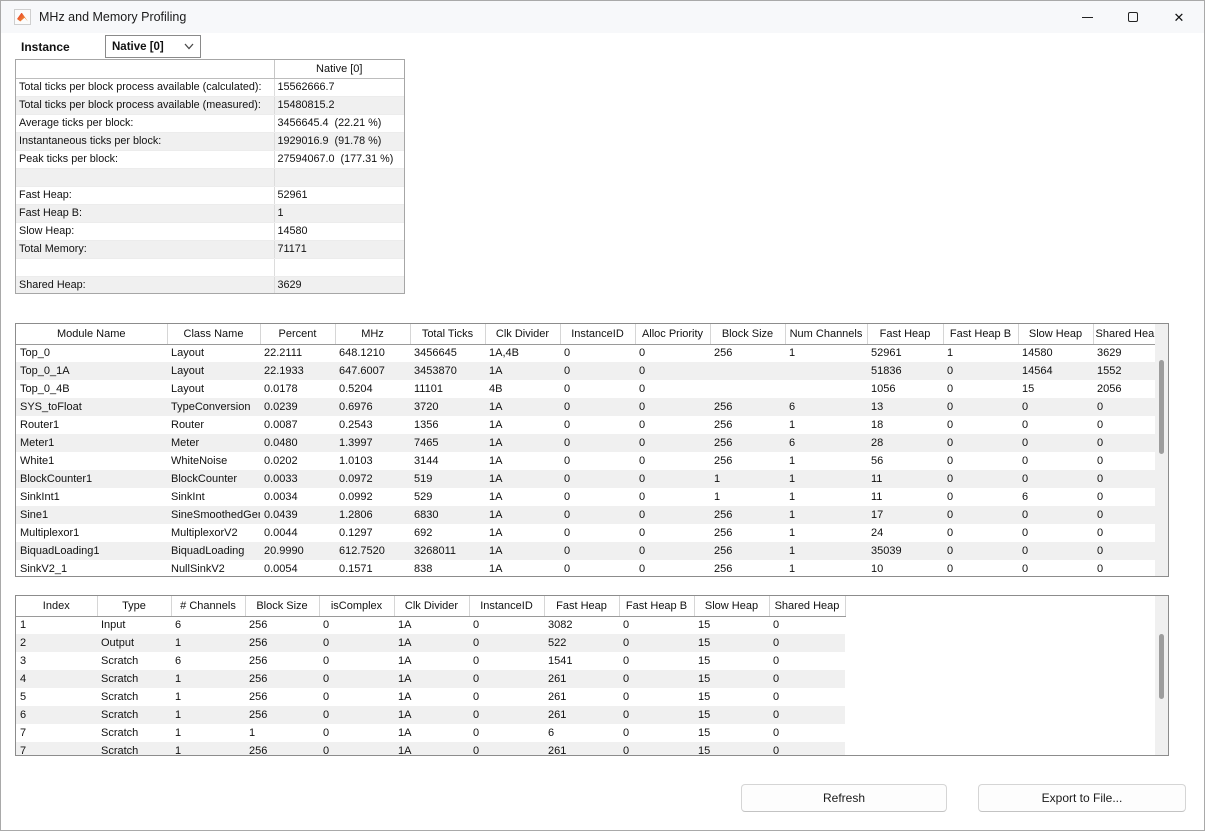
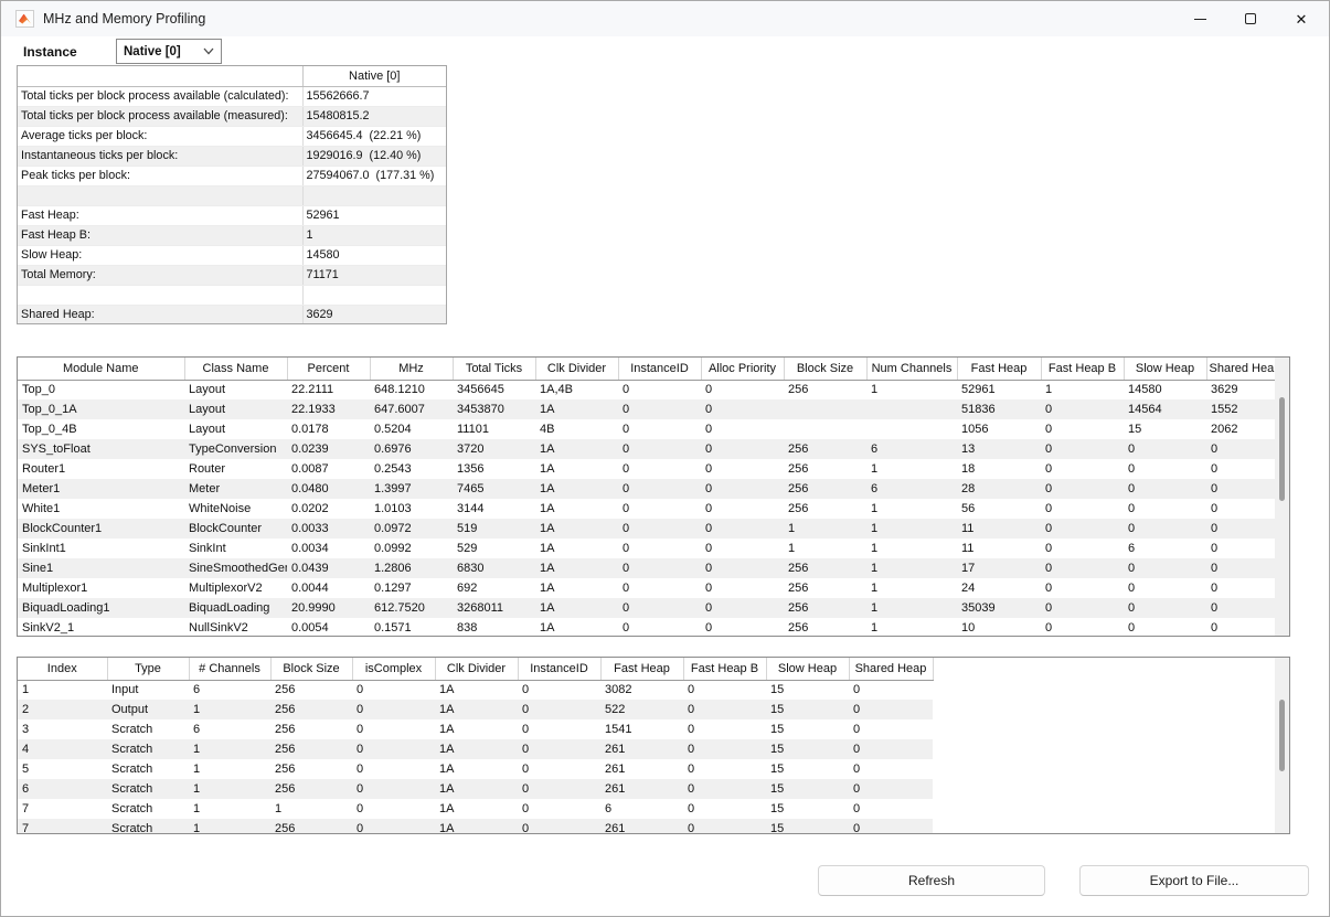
  MHz and Memory Profiling
  ✕
  Instance
  Native [0]
  	Native [0]
  Total ticks per block process available (calculated):	15562666.7
  Total ticks per block process available (measured):	15480815.2
  Average ticks per block:	3456645.4 (22.21 %)
- Instantaneous ticks per block:	1929016.9 (91.78 %)
+ Instantaneous ticks per block:	1929016.9 (12.40 %)
  Peak ticks per block:	27594067.0 (177.31 %)
  Fast Heap:	52961
  Fast Heap B:	1
  Slow Heap:	14580
  Total Memory:	71171
  Shared Heap:	3629
  Module Name	Class Name	Percent	MHz	Total Ticks	Clk Divider	InstanceID	Alloc Priority	Block Size	Num Channels	Fast Heap	Fast Heap B	Slow Heap	Shared Hea
  Top_0	Layout	22.2111	648.1210	3456645	1A,4B	0	0	256	1	52961	1	14580	3629
  Top_0_1A	Layout	22.1933	647.6007	3453870	1A	0	0			51836	0	14564	1552
- Top_0_4B	Layout	0.0178	0.5204	11101	4B	0	0			1056	0	15	2056
+ Top_0_4B	Layout	0.0178	0.5204	11101	4B	0	0			1056	0	15	2062
  SYS_toFloat	TypeConversion	0.0239	0.6976	3720	1A	0	0	256	6	13	0	0	0
  Router1	Router	0.0087	0.2543	1356	1A	0	0	256	1	18	0	0	0
  Meter1	Meter	0.0480	1.3997	7465	1A	0	0	256	6	28	0	0	0
  White1	WhiteNoise	0.0202	1.0103	3144	1A	0	0	256	1	56	0	0	0
  BlockCounter1	BlockCounter	0.0033	0.0972	519	1A	0	0	1	1	11	0	0	0
  SinkInt1	SinkInt	0.0034	0.0992	529	1A	0	0	1	1	11	0	6	0
  Sine1	SineSmoothedGe	0.0439	1.2806	6830	1A	0	0	256	1	17	0	0	0
  Multiplexor1	MultiplexorV2	0.0044	0.1297	692	1A	0	0	256	1	24	0	0	0
  BiquadLoading1	BiquadLoading	20.9990	612.7520	3268011	1A	0	0	256	1	35039	0	0	0
  SinkV2_1	NullSinkV2	0.0054	0.1571	838	1A	0	0	256	1	10	0	0	0
  Index	Type	# Channels	Block Size	isComplex	Clk Divider	InstanceID	Fast Heap	Fast Heap B	Slow Heap	Shared Heap
  1	Input	6	256	0	1A	0	3082	0	15	0
  2	Output	1	256	0	1A	0	522	0	15	0
  3	Scratch	6	256	0	1A	0	1541	0	15	0
  4	Scratch	1	256	0	1A	0	261	0	15	0
  5	Scratch	1	256	0	1A	0	261	0	15	0
  6	Scratch	1	256	0	1A	0	261	0	15	0
  7	Scratch	1	1	0	1A	0	6	0	15	0
  7	Scratch	1	256	0	1A	0	261	0	15	0
  Refresh
  Export to File...
